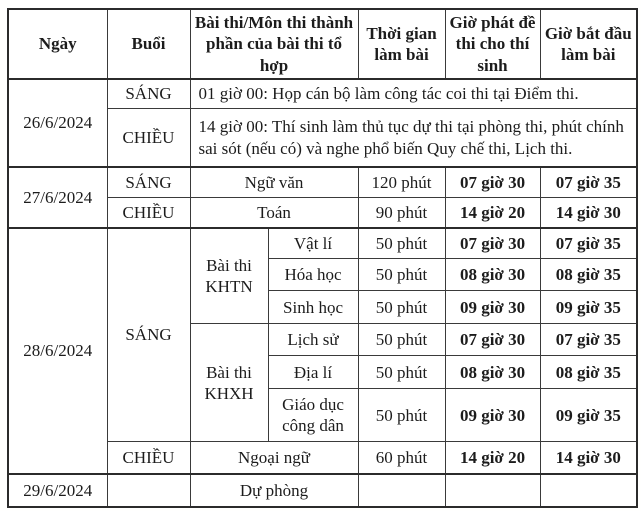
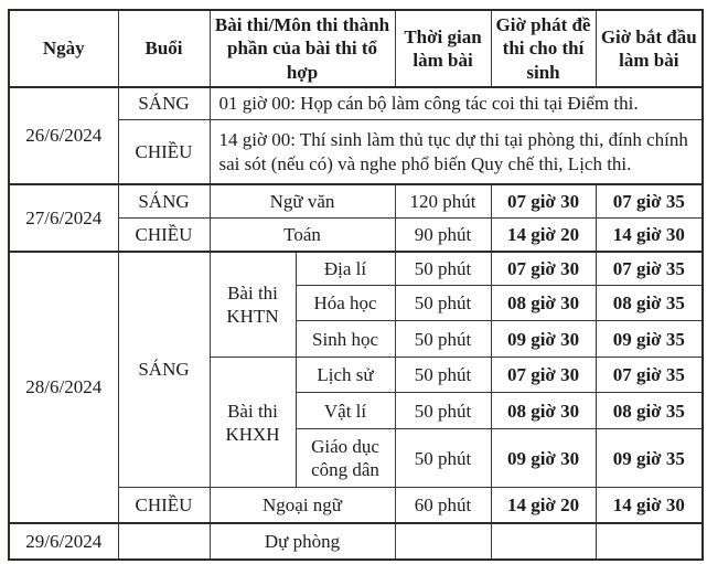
  Ngày	Buổi	Bài thi/Môn thi thành phần của bài thi tổ hợp	Thời gian làm bài	Giờ phát đề thi cho thí sinh	Giờ bắt đầu làm bài
  26/6/2024	SÁNG	01 giờ 00: Họp cán bộ làm công tác coi thi tại Điểm thi.
- CHIỀU	14 giờ 00: Thí sinh làm thủ tục dự thi tại phòng thi, phút chính sai sót (nếu có) và nghe phổ biến Quy chế thi, Lịch thi.
+ CHIỀU	14 giờ 00: Thí sinh làm thủ tục dự thi tại phòng thi, đính chính sai sót (nếu có) và nghe phổ biến Quy chế thi, Lịch thi.
  27/6/2024	SÁNG	Ngữ văn	120 phút	07 giờ 30	07 giờ 35
  CHIỀU	Toán	90 phút	14 giờ 20	14 giờ 30
- 28/6/2024	SÁNG	Bài thi KHTN	Vật lí	50 phút	07 giờ 30	07 giờ 35
+ 28/6/2024	SÁNG	Bài thi KHTN	Địa lí	50 phút	07 giờ 30	07 giờ 35
  Hóa học	50 phút	08 giờ 30	08 giờ 35
  Sinh học	50 phút	09 giờ 30	09 giờ 35
  Bài thi KHXH	Lịch sử	50 phút	07 giờ 30	07 giờ 35
- Địa lí	50 phút	08 giờ 30	08 giờ 35
+ Vật lí	50 phút	08 giờ 30	08 giờ 35
  Giáo dục công dân	50 phút	09 giờ 30	09 giờ 35
  CHIỀU	Ngoại ngữ	60 phút	14 giờ 20	14 giờ 30
  29/6/2024		Dự phòng
